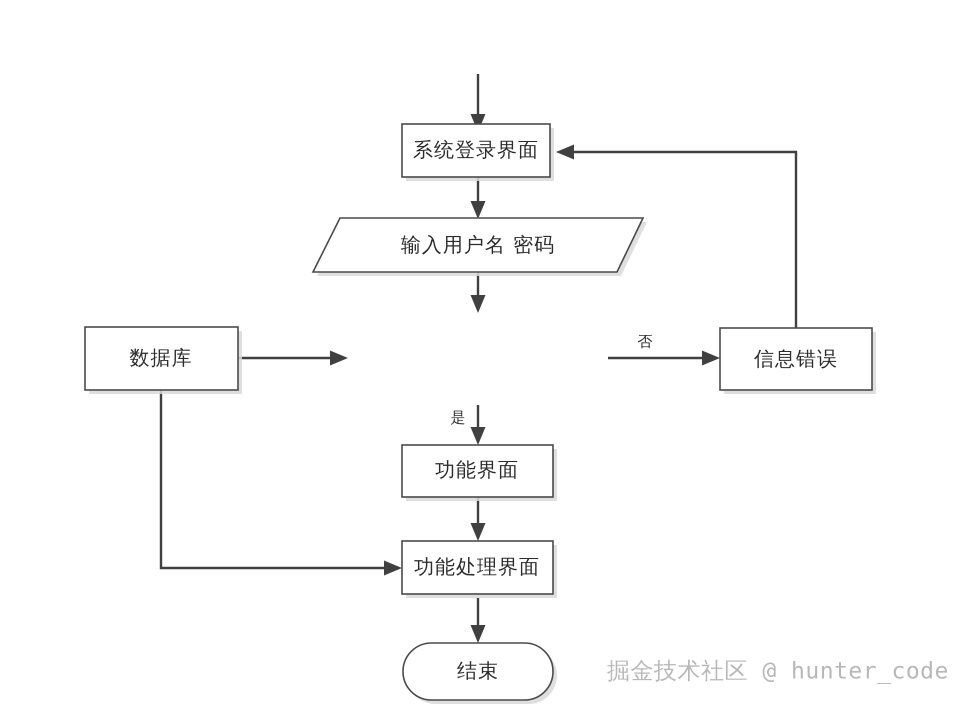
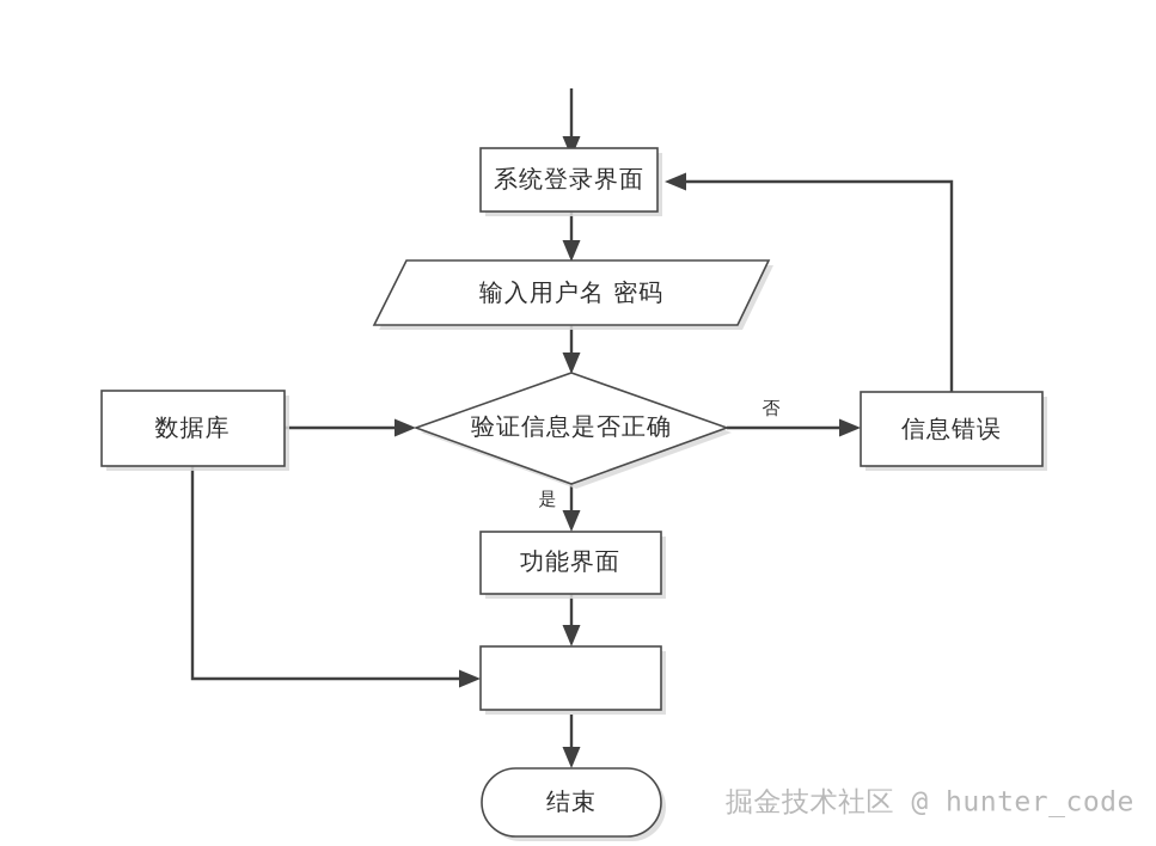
  系统登录界面
  输入用户名 密码
+ 验证信息是否正确
  数据库
  信息错误
  功能界面
- 功能处理界面
  结束
  否
  是
  掘金技术社区 @ hunter_code
